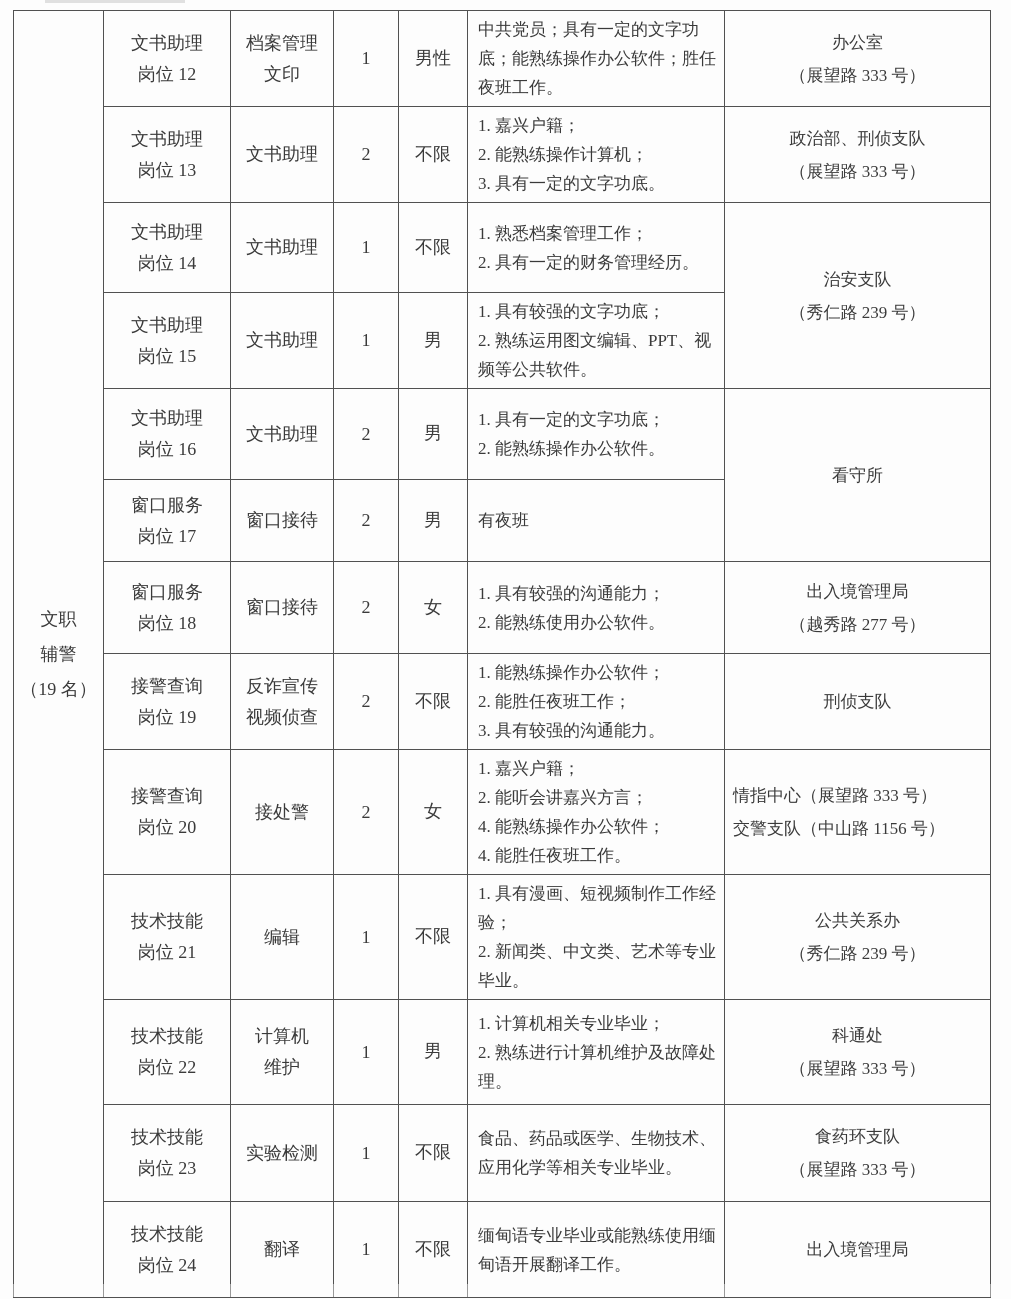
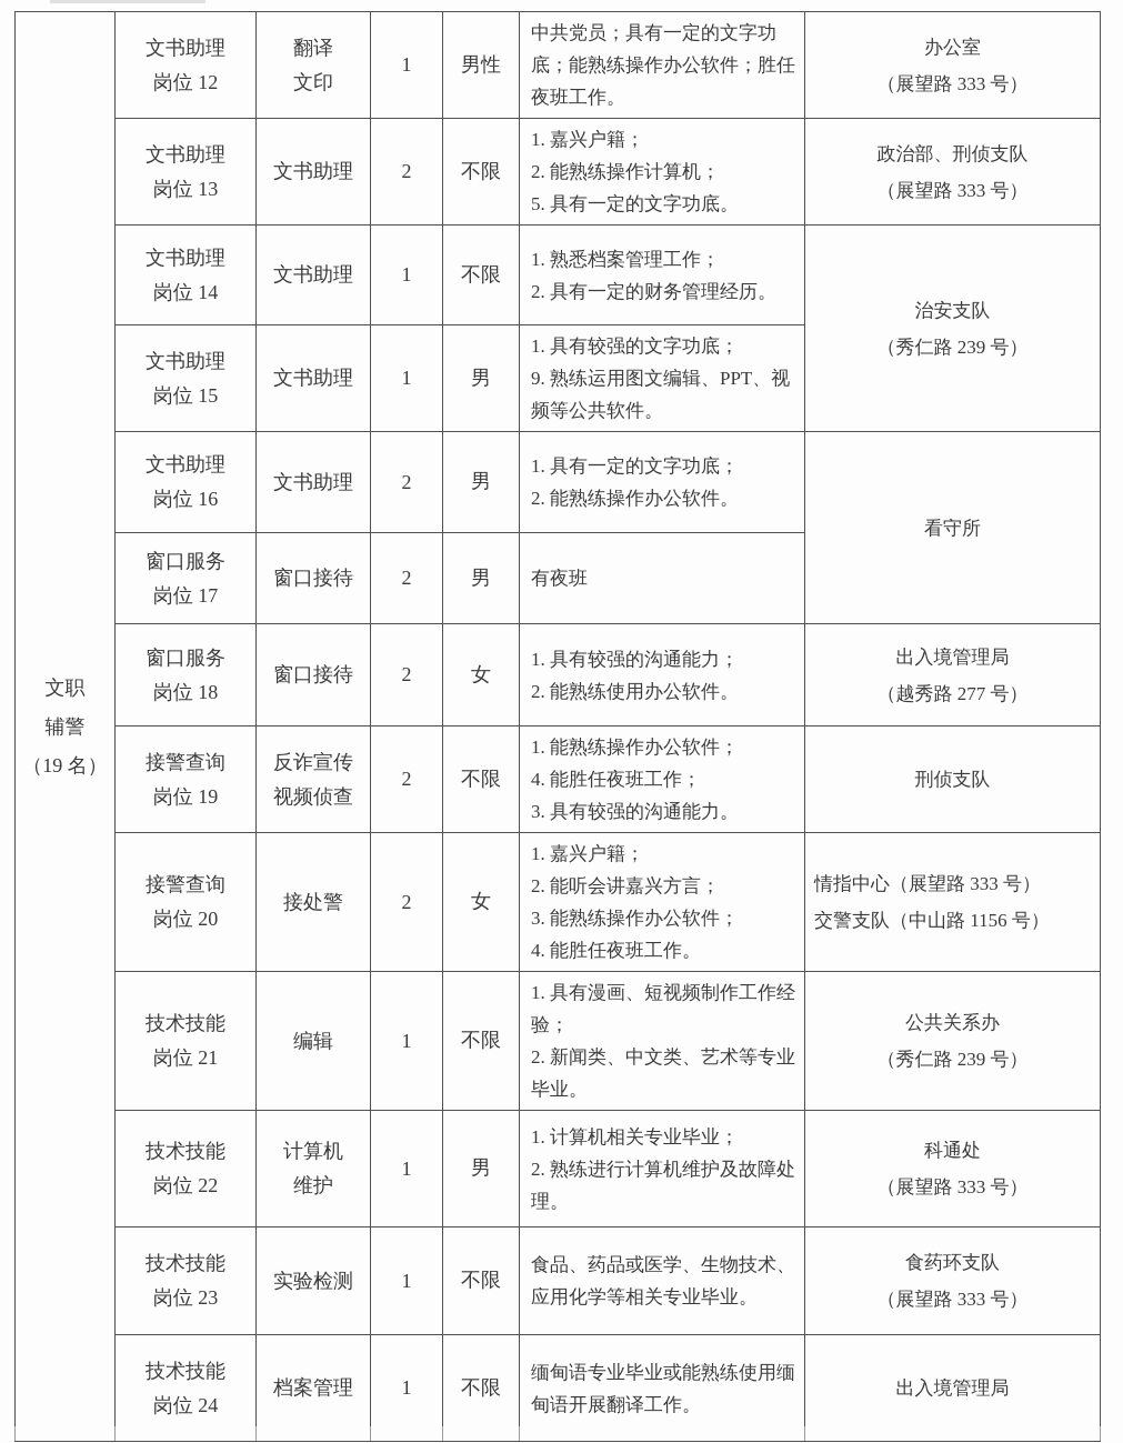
- 文职辅警（19 名）	文书助理岗位 12	档案管理文印	1	男性	中共党员；具有一定的文字功底；能熟练操作办公软件；胜任夜班工作。	办公室（展望路 333 号）
+ 文职辅警（19 名）	文书助理岗位 12	翻译文印	1	男性	中共党员；具有一定的文字功底；能熟练操作办公软件；胜任夜班工作。	办公室（展望路 333 号）
- 文书助理岗位 13	文书助理	2	不限	1. 嘉兴户籍；2. 能熟练操作计算机；3. 具有一定的文字功底。	政治部、刑侦支队（展望路 333 号）
+ 文书助理岗位 13	文书助理	2	不限	1. 嘉兴户籍；2. 能熟练操作计算机；5. 具有一定的文字功底。	政治部、刑侦支队（展望路 333 号）
  文书助理岗位 14	文书助理	1	不限	1. 熟悉档案管理工作；2. 具有一定的财务管理经历。	治安支队（秀仁路 239 号）
- 文书助理岗位 15	文书助理	1	男	1. 具有较强的文字功底；2. 熟练运用图文编辑、PPT、视频等公共软件。
+ 文书助理岗位 15	文书助理	1	男	1. 具有较强的文字功底；9. 熟练运用图文编辑、PPT、视频等公共软件。
  文书助理岗位 16	文书助理	2	男	1. 具有一定的文字功底；2. 能熟练操作办公软件。	看守所
  窗口服务岗位 17	窗口接待	2	男	有夜班
  窗口服务岗位 18	窗口接待	2	女	1. 具有较强的沟通能力；2. 能熟练使用办公软件。	出入境管理局（越秀路 277 号）
- 接警查询岗位 19	反诈宣传视频侦查	2	不限	1. 能熟练操作办公软件；2. 能胜任夜班工作；3. 具有较强的沟通能力。	刑侦支队
+ 接警查询岗位 19	反诈宣传视频侦查	2	不限	1. 能熟练操作办公软件；4. 能胜任夜班工作；3. 具有较强的沟通能力。	刑侦支队
- 接警查询岗位 20	接处警	2	女	1. 嘉兴户籍；2. 能听会讲嘉兴方言；4. 能熟练操作办公软件；4. 能胜任夜班工作。	情指中心（展望路 333 号）交警支队（中山路 1156 号）
+ 接警查询岗位 20	接处警	2	女	1. 嘉兴户籍；2. 能听会讲嘉兴方言；3. 能熟练操作办公软件；4. 能胜任夜班工作。	情指中心（展望路 333 号）交警支队（中山路 1156 号）
  技术技能岗位 21	编辑	1	不限	1. 具有漫画、短视频制作工作经验；2. 新闻类、中文类、艺术等专业毕业。	公共关系办（秀仁路 239 号）
  技术技能岗位 22	计算机维护	1	男	1. 计算机相关专业毕业；2. 熟练进行计算机维护及故障处理。	科通处（展望路 333 号）
  技术技能岗位 23	实验检测	1	不限	食品、药品或医学、生物技术、应用化学等相关专业毕业。	食药环支队（展望路 333 号）
- 技术技能岗位 24	翻译	1	不限	缅甸语专业毕业或能熟练使用缅甸语开展翻译工作。	出入境管理局
+ 技术技能岗位 24	档案管理	1	不限	缅甸语专业毕业或能熟练使用缅甸语开展翻译工作。	出入境管理局
